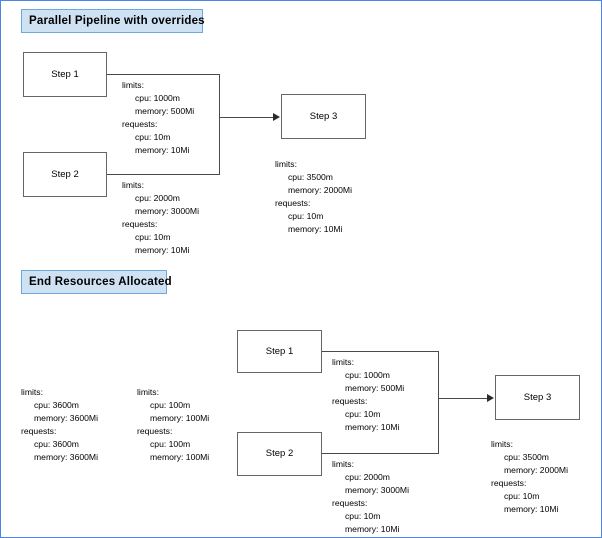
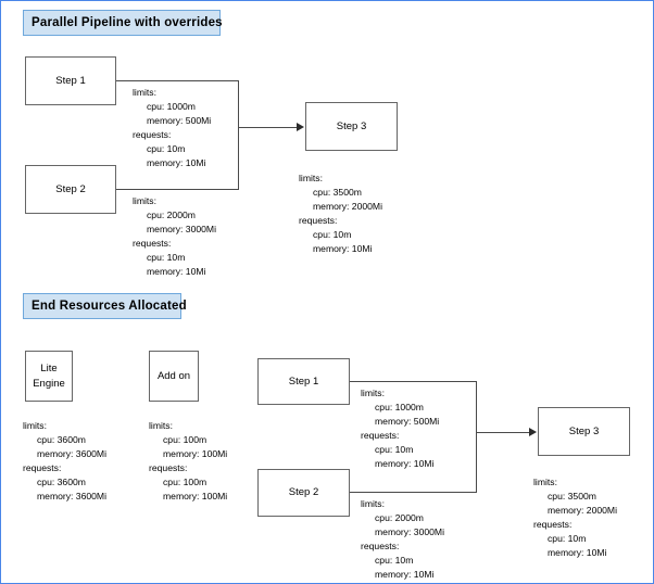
  Parallel Pipeline with overrides
  Step 1
  Step 2
  Step 3
  limits:
  cpu: 1000m
  memory: 500Mi
  requests:
  cpu: 10m
  memory: 10Mi
  limits:
  cpu: 2000m
  memory: 3000Mi
  requests:
  cpu: 10m
  memory: 10Mi
  limits:
  cpu: 3500m
  memory: 2000Mi
  requests:
  cpu: 10m
  memory: 10Mi
  End Resources Allocated
+ Lite
+ Engine
+ Add on
  Step 1
  Step 2
  Step 3
  limits:
  cpu: 3600m
  memory: 3600Mi
  requests:
  cpu: 3600m
  memory: 3600Mi
  limits:
  cpu: 100m
  memory: 100Mi
  requests:
  cpu: 100m
  memory: 100Mi
  limits:
  cpu: 1000m
  memory: 500Mi
  requests:
  cpu: 10m
  memory: 10Mi
  limits:
  cpu: 2000m
  memory: 3000Mi
  requests:
  cpu: 10m
  memory: 10Mi
  limits:
  cpu: 3500m
  memory: 2000Mi
  requests:
  cpu: 10m
  memory: 10Mi
